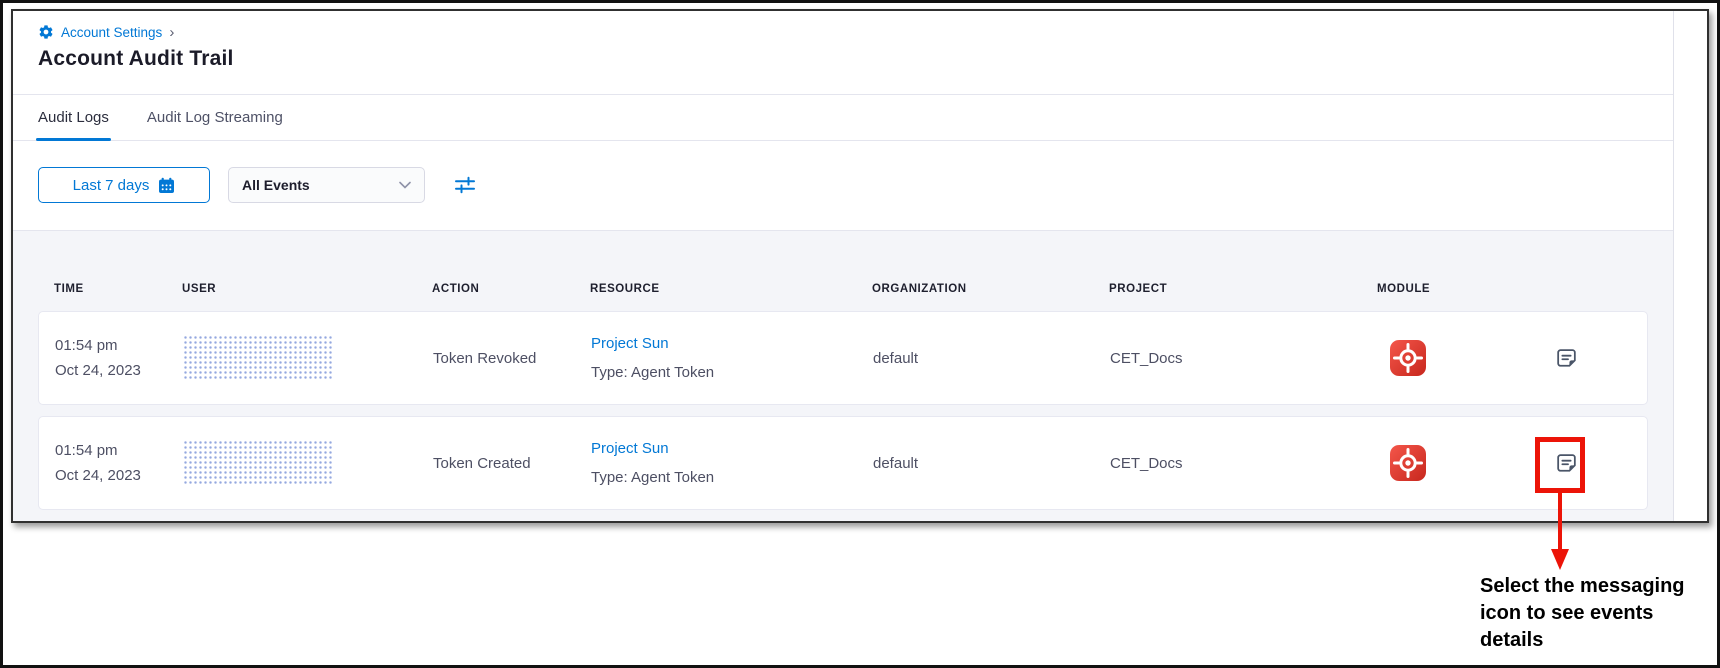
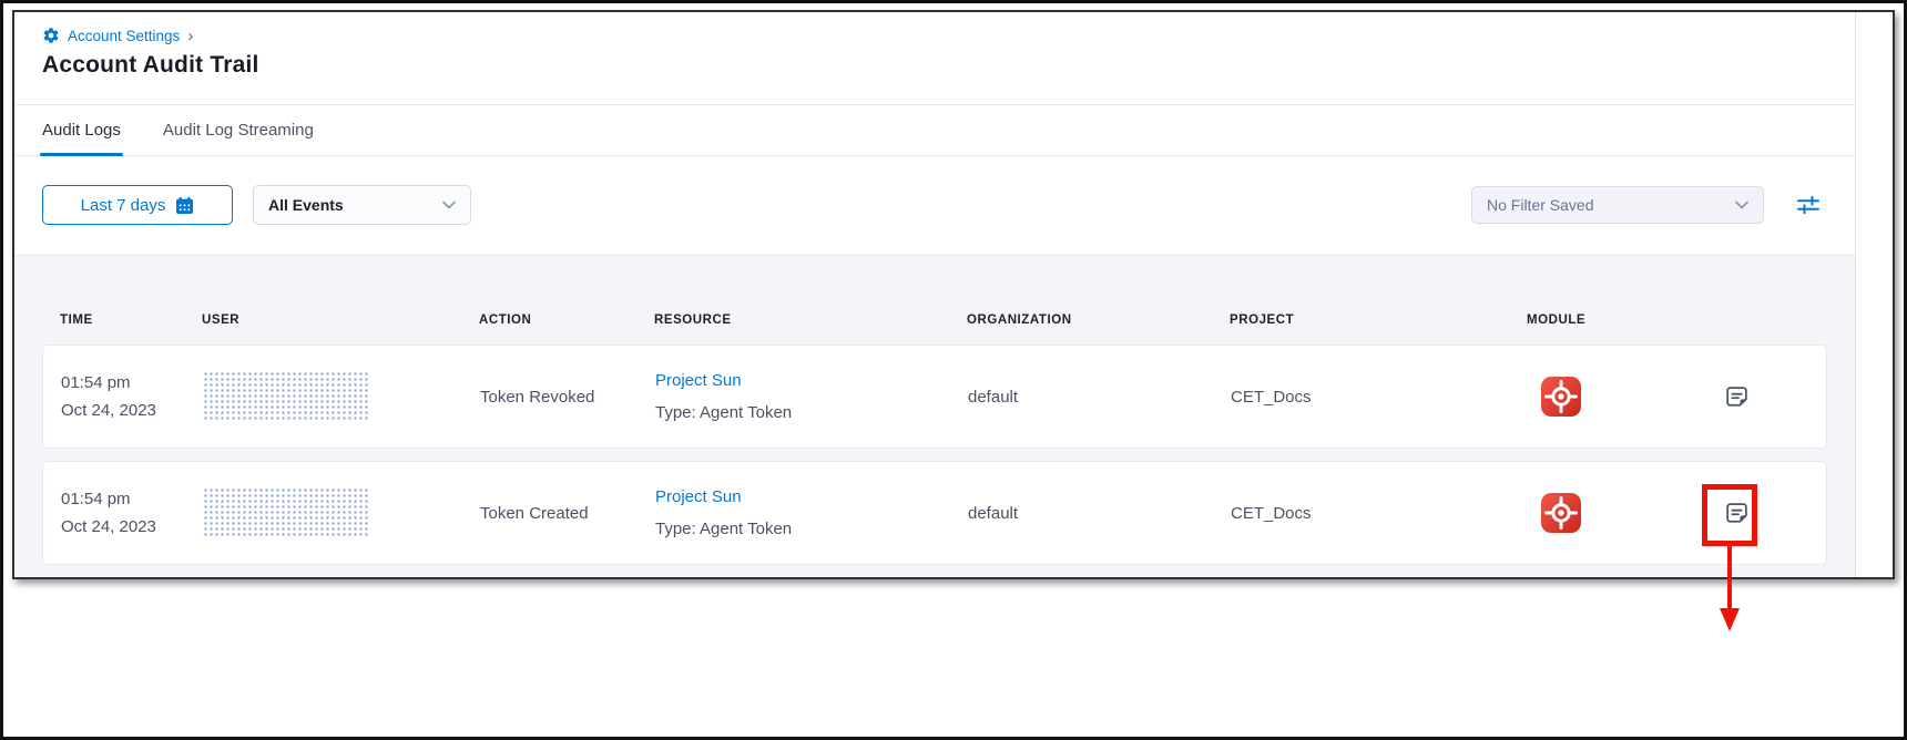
  Account Settings
  ›
  Account Audit Trail
  Audit Logs
  Audit Log Streaming
  Last 7 days
  All Events
+ No Filter Saved
  TIME
  USER
  ACTION
  RESOURCE
  ORGANIZATION
  PROJECT
  MODULE
  01:54 pm
  Oct 24, 2023
  Token Revoked
  Project Sun
  Type: Agent Token
  default
  CET_Docs
  01:54 pm
  Oct 24, 2023
  Token Created
  Project Sun
  Type: Agent Token
  default
  CET_Docs
- Select the messaging icon to see events details
